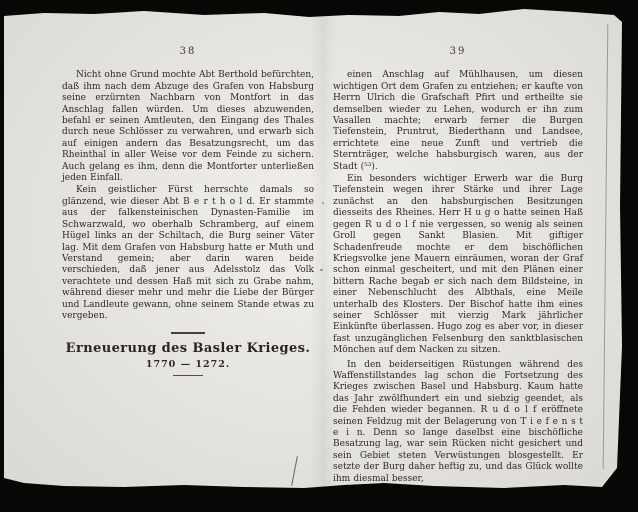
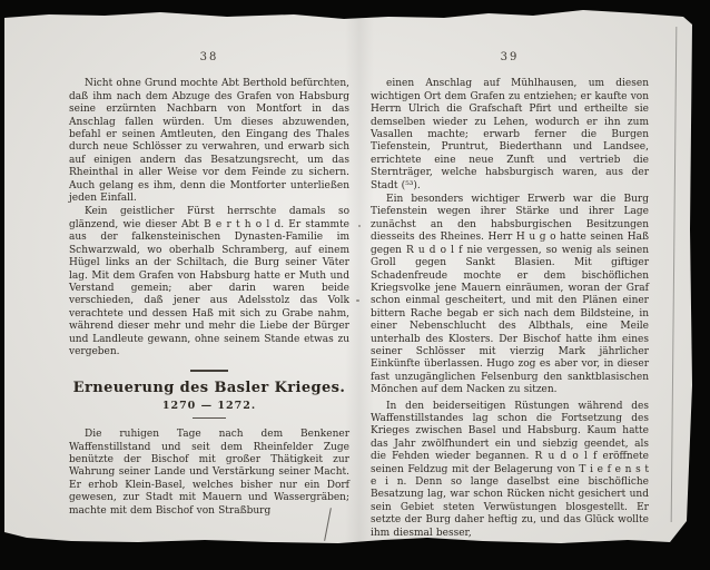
  38
  Nicht ohne Grund mochte Abt Berthold befürchten, daß ihm nach dem Abzuge des Grafen von Habsburg seine erzürnten Nachbarn von Montfort in das Anschlag fallen würden. Um dieses abzuwenden, befahl er seinen Amtleuten, den Eingang des Thales durch neue Schlösser zu verwahren, und erwarb sich auf einigen andern das Besatzungsrecht, um das Rheinthal in aller Weise vor dem Feinde zu sichern. Auch gelang es ihm, denn die Montforter unterließen jeden Einfall.
  Kein geistlicher Fürst herrschte damals so glänzend, wie dieser Abt B e r t h o l d. Er stammte aus der falkensteinischen Dynasten-Familie im Schwarzwald, wo oberhalb Schramberg, auf einem Hügel links an der Schiltach, die Burg seiner Väter lag. Mit dem Grafen von Habsburg hatte er Muth und Verstand gemein; aber darin waren beide verschieden, daß jener aus Adelsstolz das Volk verachtete und dessen Haß mit sich zu Grabe nahm, während dieser mehr und mehr die Liebe der Bürger und Landleute gewann, ohne seinem Stande etwas zu vergeben.
  Erneuerung des Basler Krieges.
- 1770 — 1272.
+ 1270 — 1272.
+ Die ruhigen Tage nach dem Benkener Waffenstillstand und seit dem Rheinfelder Zuge benützte der Bischof mit großer Thätigkeit zur Wahrung seiner Lande und Verstärkung seiner Macht. Er erhob Klein-Basel, welches bisher nur ein Dorf gewesen, zur Stadt mit Mauern und Wassergräben; machte mit dem Bischof von Straßburg
  39
  einen Anschlag auf Mühlhausen, um diesen wichtigen Ort dem Grafen zu entziehen; er kaufte von Herrn Ulrich die Grafschaft Pfirt und ertheilte sie demselben wieder zu Lehen, wodurch er ihn zum Vasallen machte; erwarb ferner die Burgen Tiefenstein, Pruntrut, Biederthann und Landsee, errichtete eine neue Zunft und vertrieb die Sternträger, welche habsburgisch waren, aus der Stadt (⁵³).
  Ein besonders wichtiger Erwerb war die Burg Tiefenstein wegen ihrer Stärke und ihrer Lage zunächst an den habsburgischen Besitzungen diesseits des Rheines. Herr H u g o hatte seinen Haß gegen R u d o l f nie vergessen, so wenig als seinen Groll gegen Sankt Blasien. Mit giftiger Schadenfreude mochte er dem bischöflichen Kriegsvolke jene Mauern einräumen, woran der Graf schon einmal gescheitert, und mit den Plänen einer bittern Rache begab er sich nach dem Bildsteine, in einer Nebenschlucht des Albthals, eine Meile unterhalb des Klosters. Der Bischof hatte ihm eines seiner Schlösser mit vierzig Mark jährlicher Einkünfte überlassen. Hugo zog es aber vor, in dieser fast unzugänglichen Felsenburg den sanktblasischen Mönchen auf dem Nacken zu sitzen.
- In den beiderseitigen Rüstungen während des Waffenstillstandes lag schon die Fortsetzung des Krieges zwischen Basel und Habsburg. Kaum hatte das Jahr zwölfhundert ein und siebzig geendet, als die Fehden wieder begannen. R u d o l f eröffnete seinen Feldzug mit der Belagerung von T i e f e n s t e i n. Denn so lange daselbst eine bischöfliche Besatzung lag, war sein Rücken nicht gesichert und sein Gebiet steten Verwüstungen blosgestellt. Er setzte der Burg daher heftig zu, und das Glück wollte ihm diesmal besser,
+ In den beiderseitigen Rüstungen während des Waffenstillstandes lag schon die Fortsetzung des Krieges zwischen Basel und Habsburg. Kaum hatte das Jahr zwölfhundert ein und siebzig geendet, als die Fehden wieder begannen. R u d o l f eröffnete seinen Feldzug mit der Belagerung von T i e f e n s t e i n. Denn so lange daselbst eine bischöfliche Besatzung lag, war schon Rücken nicht gesichert und sein Gebiet steten Verwüstungen blosgestellt. Er setzte der Burg daher heftig zu, und das Glück wollte ihm diesmal besser,
